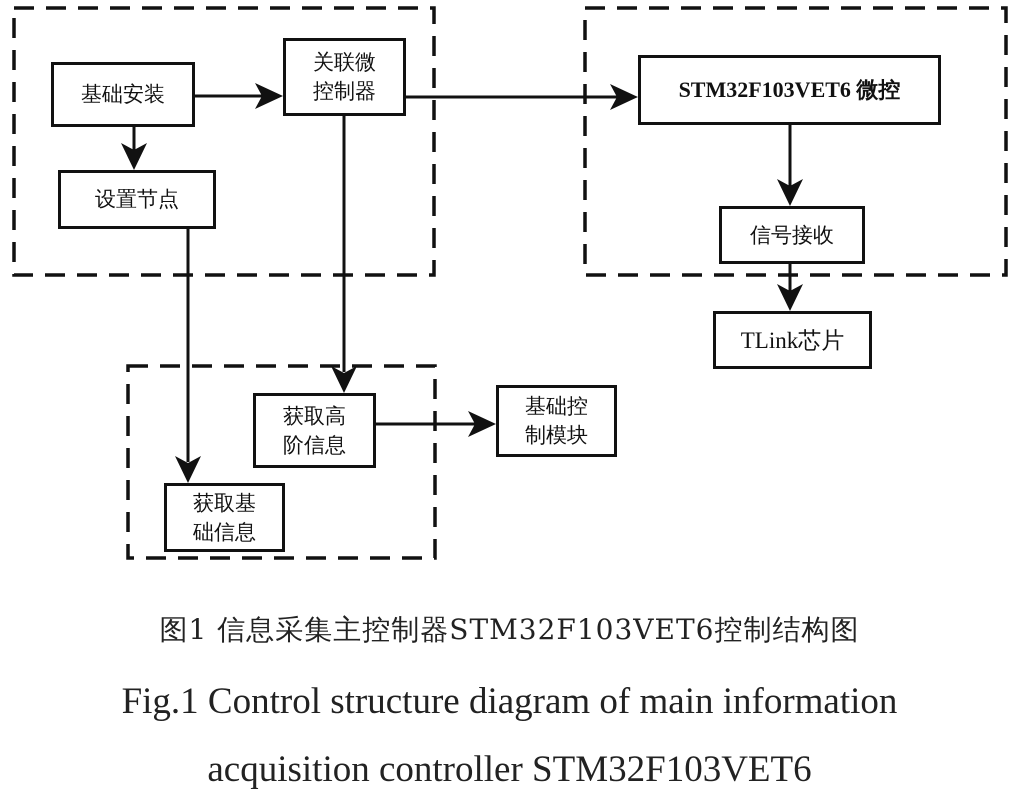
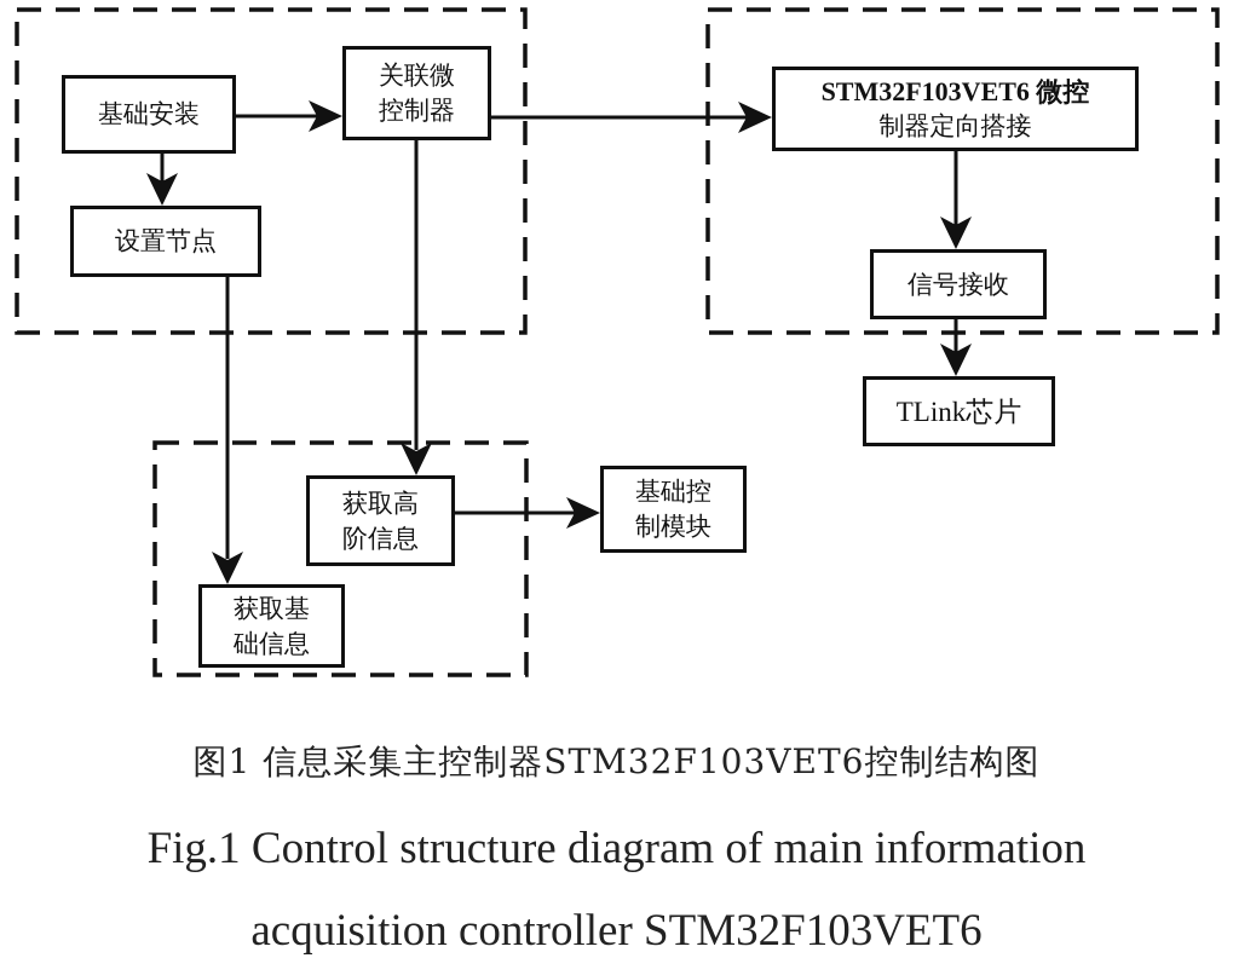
  基础安装
  设置节点
  关联微
  控制器
  STM32F103VET6 微控
+ 制器定向搭接
  信号接收
  TLink芯片
  获取高
  阶信息
  基础控
  制模块
  获取基
  础信息
  图1 信息采集主控制器STM32F103VET6控制结构图
  Fig.1 Control structure diagram of main information
  acquisition controller STM32F103VET6
